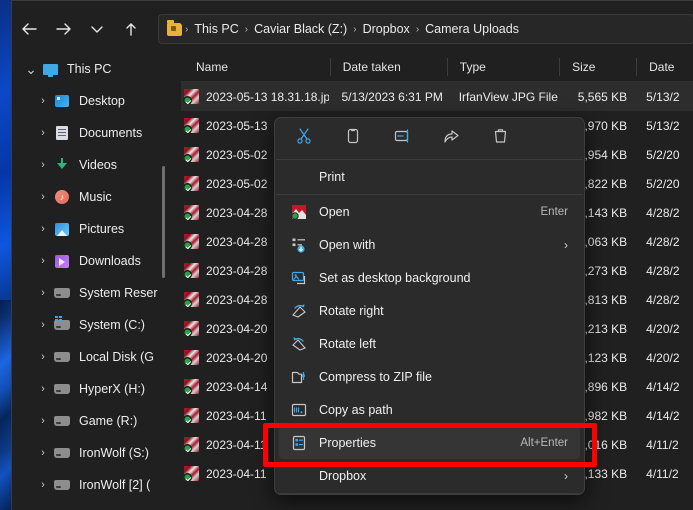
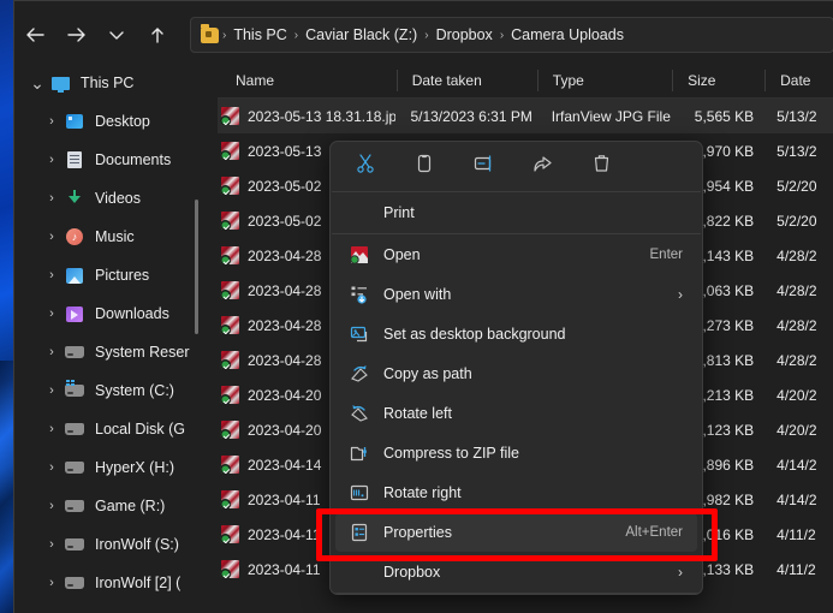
  ›
  This PC
  ›
  Caviar Black (Z:)
  ›
  Dropbox
  ›
  Camera Uploads
  ⌄
  This PC
  ›
  Desktop
  ›
  Documents
  ›
  Videos
  ›
  ♪
  Music
  ›
  Pictures
  ›
  Downloads
  ›
  System Reser
  ›
  System (C:)
  ›
  Local Disk (G
  ›
  HyperX (H:)
  ›
  Game (R:)
  ›
  IronWolf (S:)
  ›
  IronWolf [2] (
  Name
  Date taken
  Type
  Size
  Date
  2023-05-13 18.31.18.jp
  5/13/2023 6:31 PM
  IrfanView JPG File
  5,565 KB
  5/13/2
  2023-05-13
  ,970 KB
  5/13/2
  2023-05-02
  ,954 KB
  5/2/20
  2023-05-02
  ,822 KB
  5/2/20
  2023-04-28
  ,143 KB
  4/28/2
  2023-04-28
  ,063 KB
  4/28/2
  2023-04-28
  ,273 KB
  4/28/2
  2023-04-28
  ,813 KB
  4/28/2
  2023-04-20
  ,213 KB
  4/20/2
  2023-04-20
  ,123 KB
  4/20/2
  2023-04-14
  ,896 KB
  4/14/2
  2023-04-11
  ,982 KB
  4/14/2
  2023-04-11
  ,016 KB
  4/11/2
  2023-04-11
  ,133 KB
  4/11/2
  Print
  Open
  Enter
  Open with
  ›
  Set as desktop background
- Rotate right
+ Copy as path
  Rotate left
  Compress to ZIP file
- Copy as path
+ Rotate right
  Properties
  Alt+Enter
  Dropbox
  ›
